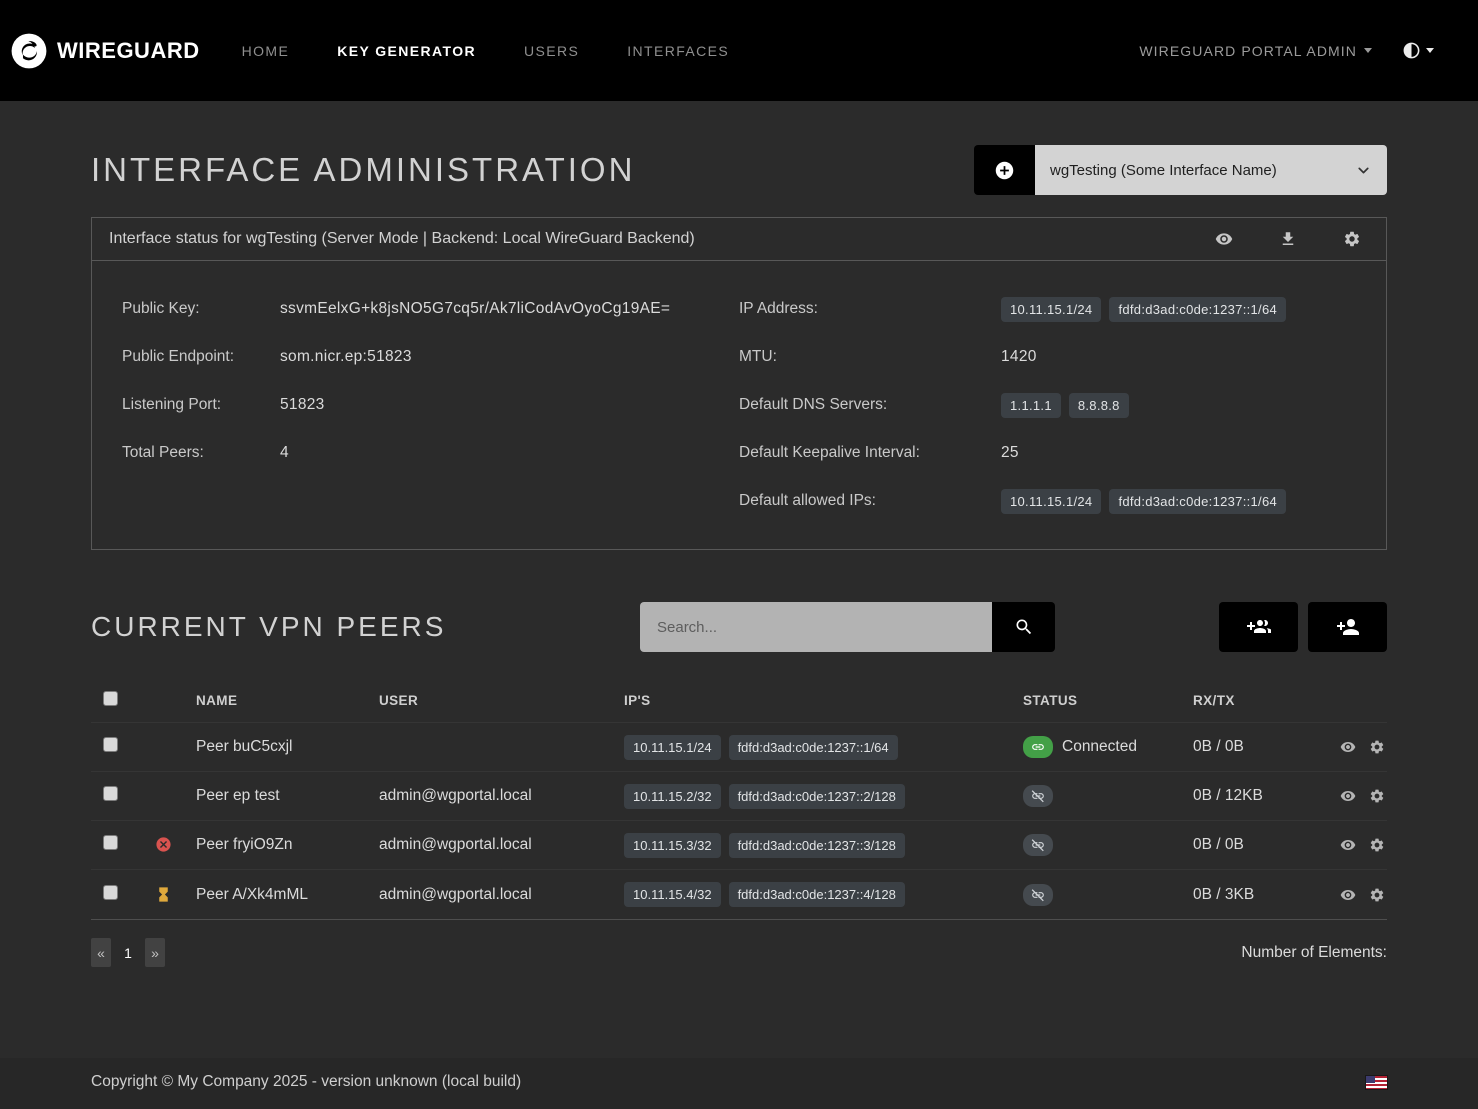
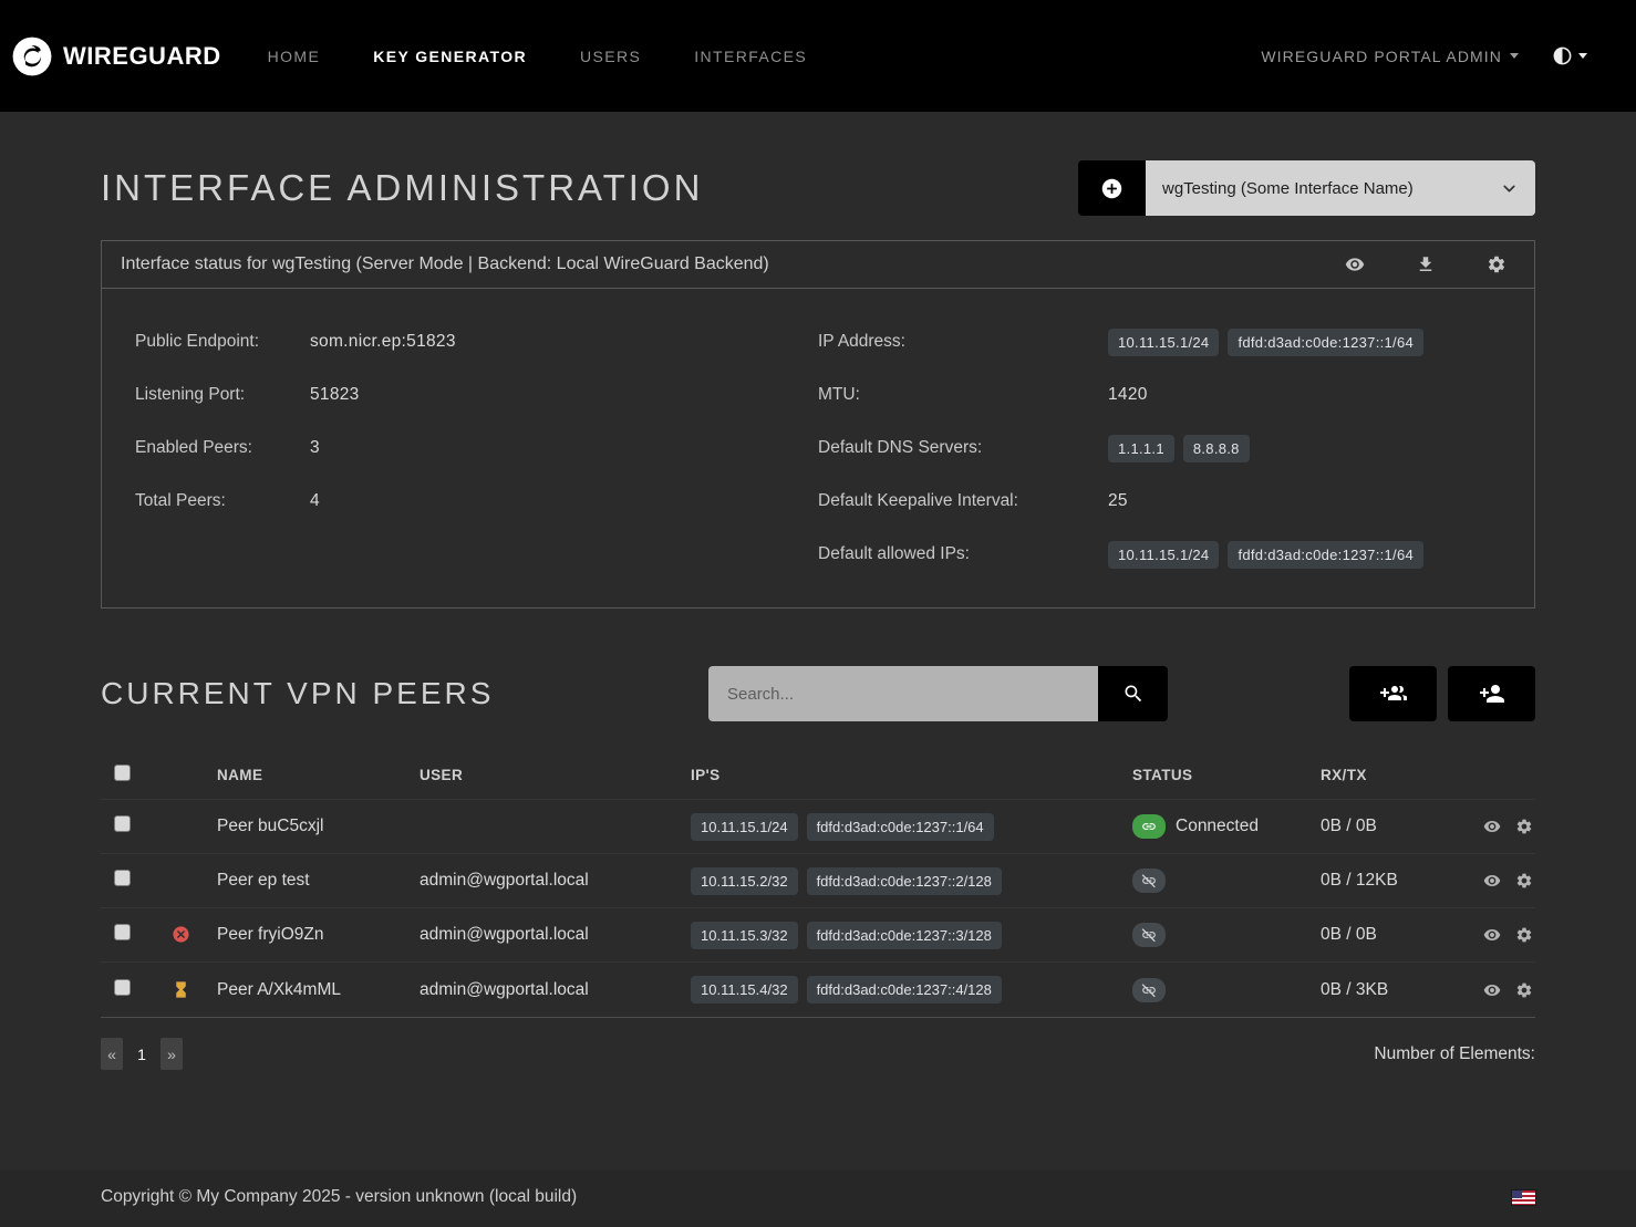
  WIREGUARD
  HOME
  KEY GENERATOR
  USERS
  INTERFACES
  WIREGUARD PORTAL ADMIN
  INTERFACE ADMINISTRATION
  wgTesting (Some Interface Name)
  Interface status for wgTesting (Server Mode | Backend: Local WireGuard Backend)
- Public Key:
- ssvmEelxG+k8jsNO5G7cq5r/Ak7liCodAvOyoCg19AE=
  Public Endpoint:
  som.nicr.ep:51823
  Listening Port:
  51823
+ Enabled Peers:
+ 3
  Total Peers:
  4
  IP Address:
  10.11.15.1/24
  fdfd:d3ad:c0de:1237::1/64
  MTU:
  1420
  Default DNS Servers:
  1.1.1.1
  8.8.8.8
  Default Keepalive Interval:
  25
  Default allowed IPs:
  10.11.15.1/24
  fdfd:d3ad:c0de:1237::1/64
  CURRENT VPN PEERS
  Search...
  NAME
  USER
  IP'S
  STATUS
  RX/TX
  Peer buC5cxjl
  10.11.15.1/24
  fdfd:d3ad:c0de:1237::1/64
  Connected
  0B / 0B
  Peer ep test
  admin@wgportal.local
  10.11.15.2/32
  fdfd:d3ad:c0de:1237::2/128
  0B / 12KB
  Peer fryiO9Zn
  admin@wgportal.local
  10.11.15.3/32
  fdfd:d3ad:c0de:1237::3/128
  0B / 0B
  Peer A/Xk4mML
  admin@wgportal.local
  10.11.15.4/32
  fdfd:d3ad:c0de:1237::4/128
  0B / 3KB
  «
  1
  »
  Number of Elements:
  Copyright © My Company 2025 - version unknown (local build)
